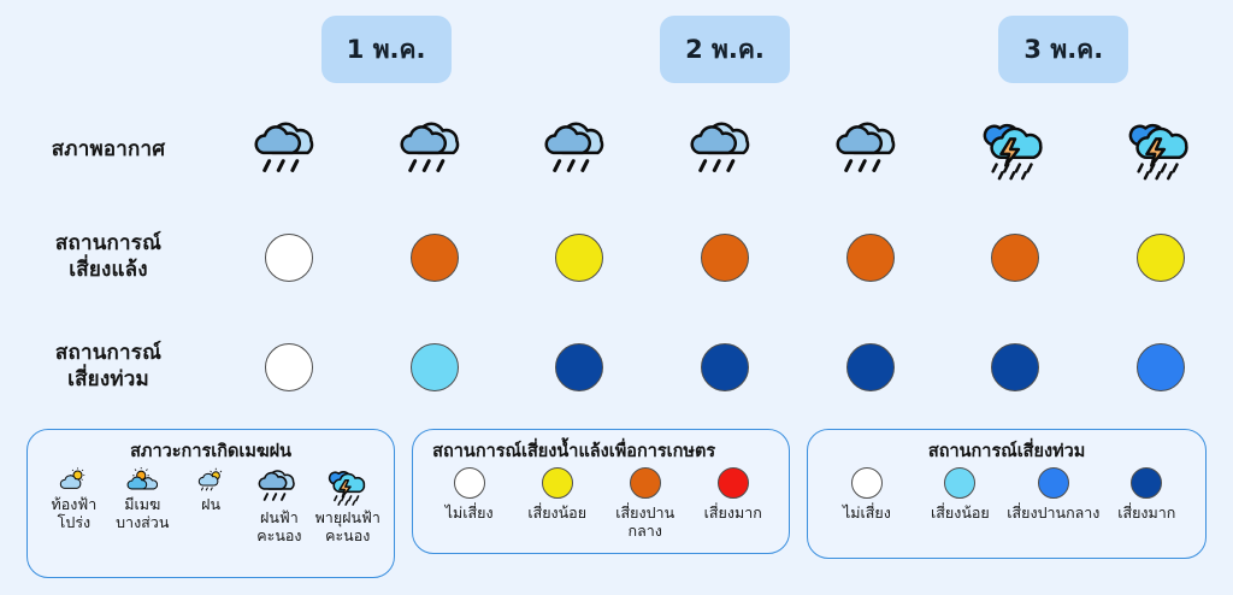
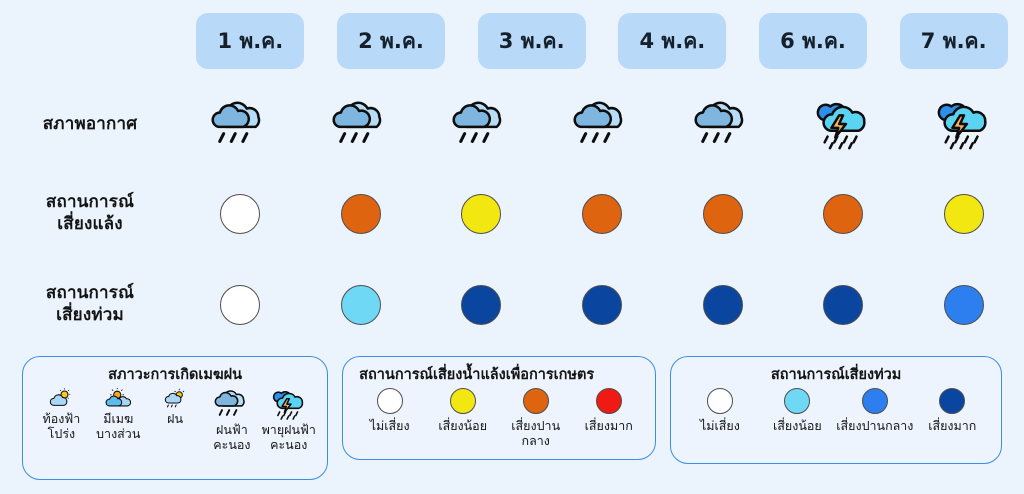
  1 พ.ค.
  2 พ.ค.
  3 พ.ค.
+ 4 พ.ค.
+ 6 พ.ค.
+ 7 พ.ค.
  สภาพอากาศ
  สถานการณ์
  เสี่ยงแล้ง
  สถานการณ์
  เสี่ยงท่วม
  สภาวะการเกิดเมฆฝน
  ท้องฟ้า
  โปร่ง
  มีเมฆ
  บางส่วน
  ฝน
  ฝนฟ้า
  คะนอง
  พายุฝนฟ้า
  คะนอง
  สถานการณ์เสี่ยงน้ำแล้งเพื่อการเกษตร
  ไม่เสี่ยง
  เสี่ยงน้อย
  เสี่ยงปานกลาง
  เสี่ยงมาก
  สถานการณ์เสี่ยงท่วม
  ไม่เสี่ยง
  เสี่ยงน้อย
  เสี่ยงปานกลาง
  เสี่ยงมาก
